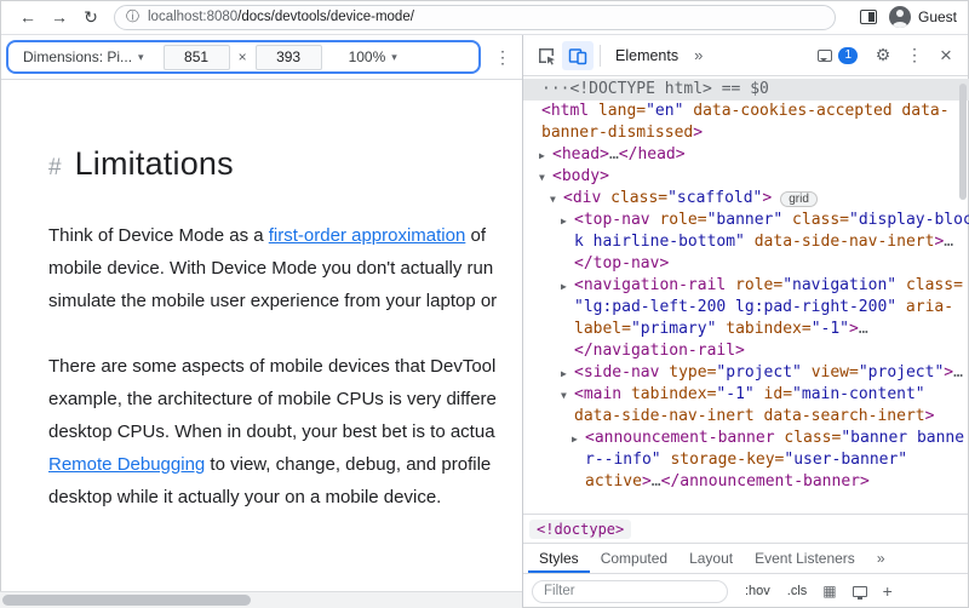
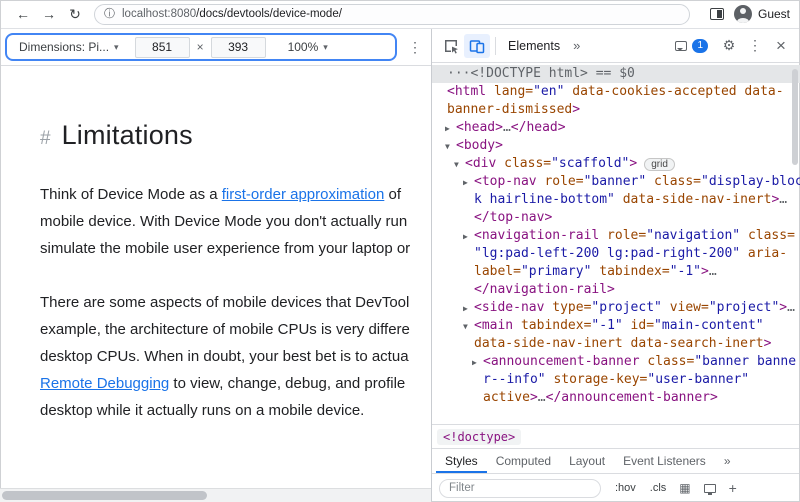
  ←
  →
  ↻
  ⓘ
  localhost:8080
  /docs/devtools/device-mode/
  Guest
  Dimensions: Pi...
  ▾
  851
  ×
  393
  100%
  ▾
  ⋮
  #
  Limitations
  Think of Device Mode as a first-order approximation of
  mobile device. With Device Mode you don't actually run
  simulate the mobile user experience from your laptop or
  There are some aspects of mobile devices that DevTool
  example, the architecture of mobile CPUs is very differe
  desktop CPUs. When in doubt, your best bet is to actua
  Remote Debugging to view, change, debug, and profile
- desktop while it actually your on a mobile device.
+ desktop while it actually runs on a mobile device.
  Elements
  »
  1
  ⚙
  ⋮
  ×
  ···<!DOCTYPE html> == $0
  <html lang="en" data-cookies-accepted data-
  banner-dismissed>
  ▶ <head>…</head>
  ▼ <body>
  ▼ <div class="scaffold"> grid
  ▶ <top-nav role="banner" class="display-bloc
  k hairline-bottom" data-side-nav-inert>…
  </top-nav>
  ▶ <navigation-rail role="navigation" class=
  "lg:pad-left-200 lg:pad-right-200" aria-
  label="primary" tabindex="-1">…
  </navigation-rail>
  ▶ <side-nav type="project" view="project">…
  ▼ <main tabindex="-1" id="main-content"
  data-side-nav-inert data-search-inert>
  ▶ <announcement-banner class="banner banne
  r--info" storage-key="user-banner"
  active>…</announcement-banner>
  <!doctype>
  Styles
  Computed
  Layout
  Event Listeners
  »
  Filter
  :hov
  .cls
  ▦
  +
